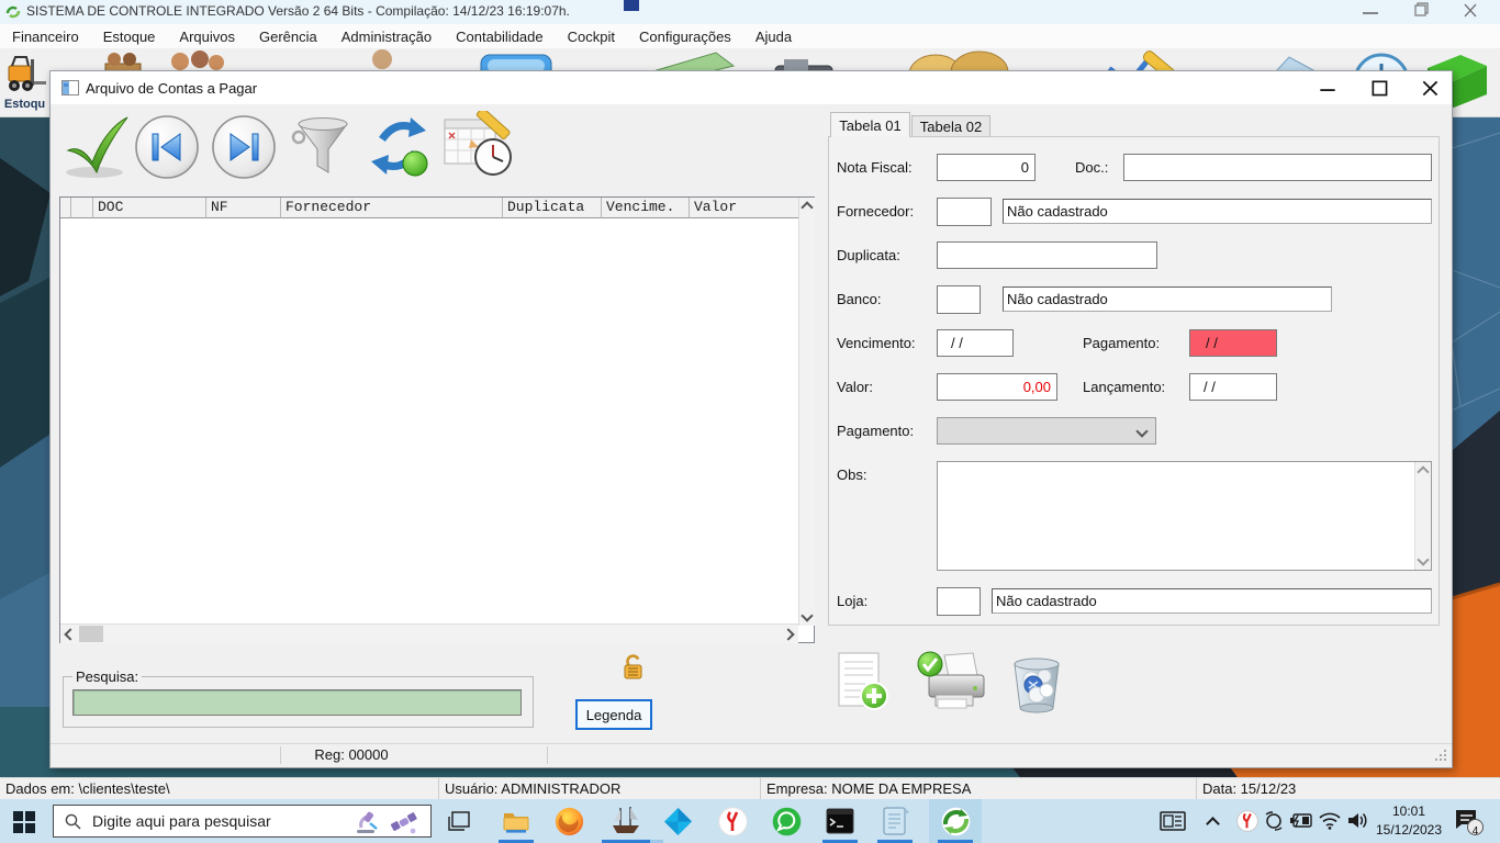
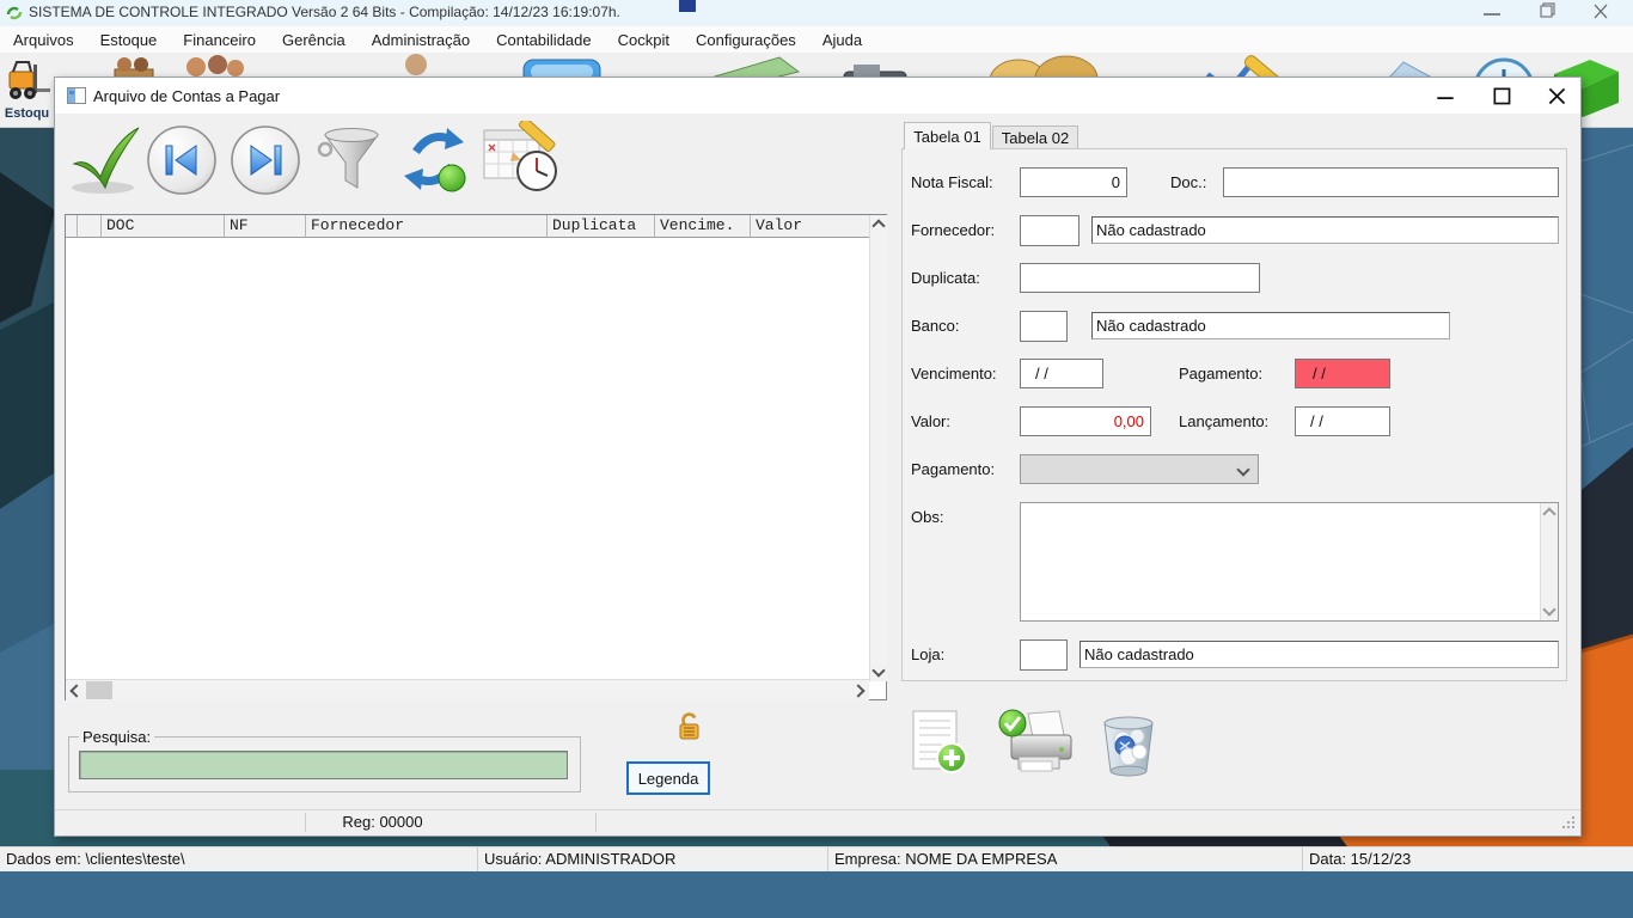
  SISTEMA DE CONTROLE INTEGRADO Versão 2 64 Bits - Compilação: 14/12/23 16:19:07h.
- Financeiro
+ Arquivos
  Estoque
- Arquivos
+ Financeiro
  Gerência
  Administração
  Contabilidade
  Cockpit
  Configurações
  Ajuda
  Estoqu
  Arquivo de Contas a Pagar
  DOC
  NF
  Fornecedor
  Duplicata
  Vencime.
  Valor
  Tabela 01
  Tabela 02
  Nota Fiscal:
  0
  Doc.:
  Fornecedor:
  Não cadastrado
  Duplicata:
  Banco:
  Não cadastrado
  Vencimento:
  / /
  Pagamento:
  / /
  Valor:
  0,00
  Lançamento:
  / /
  Pagamento:
  Obs:
  Loja:
  Não cadastrado
  Pesquisa:
  Legenda
  Reg: 00000
  Dados em: \clientes\teste\
  Usuário: ADMINISTRADOR
  Empresa: NOME DA EMPRESA
  Data: 15/12/23
- Digite aqui para pesquisar
- 10:01
- 15/12/2023
- 4
